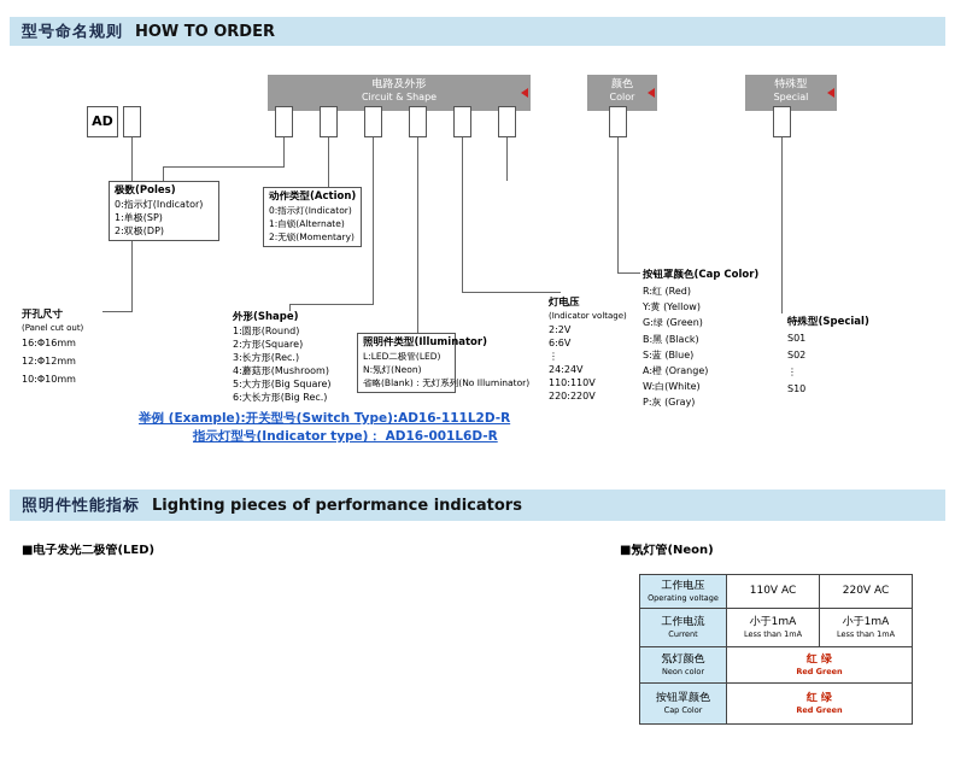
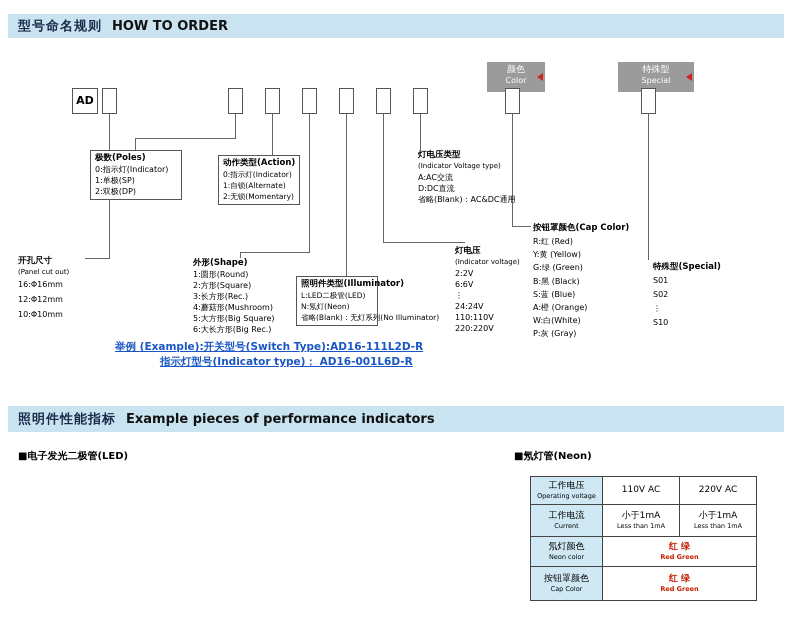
  型号命名规则
  HOW TO ORDER
- 电路及外形
- Circuit & Shape
  颜色
  Color
  特殊型
  Special
  AD
  极数(Poles)
  0:指示灯(Indicator)
  1:单极(SP)
  2:双极(DP)
  动作类型(Action)
  0:指示灯(Indicator)
  1:自锁(Alternate)
  2:无锁(Momentary)
+ 灯电压类型
+ (Indicator Voltage type)
+ A:AC交流
+ D:DC直流
+ 省略(Blank)：AC&DC通用
  外形(Shape)
  1:圆形(Round)
  2:方形(Square)
  3:长方形(Rec.)
  4:蘑菇形(Mushroom)
  5:大方形(Big Square)
  6:大长方形(Big Rec.)
  照明件类型(Illuminator)
  L:LED二极管(LED)
  N:氖灯(Neon)
  省略(Blank)：无灯系列(No Illuminator)
  灯电压
  (Indicator voltage)
  2:2V
  6:6V
  ⋮
  24:24V
  110:110V
  220:220V
  开孔尺寸
  (Panel cut out)
  16:Φ16mm
  12:Φ12mm
  10:Φ10mm
  按钮罩颜色(Cap Color)
  R:红 (Red)
  Y:黄 (Yellow)
  G:绿 (Green)
  B:黑 (Black)
  S:蓝 (Blue)
  A:橙 (Orange)
  W:白(White)
  P:灰 (Gray)
  特殊型(Special)
  S01
  S02
  ⋮
  S10
  举例 (Example):开关型号(Switch Type):AD16-111L2D-R
  指示灯型号(Indicator type)： AD16-001L6D-R
  照明件性能指标
- Lighting pieces of performance indicators
+ Example pieces of performance indicators
  ■电子发光二极管(LED)
  ■氖灯管(Neon)
  工作电压 Operating voltage	110V AC	220V AC
  工作电流 Current	小于1mA Less than 1mA	小于1mA Less than 1mA
  氖灯颜色 Neon color	红 绿 Red Green
  按钮罩颜色 Cap Color	红 绿 Red Green
